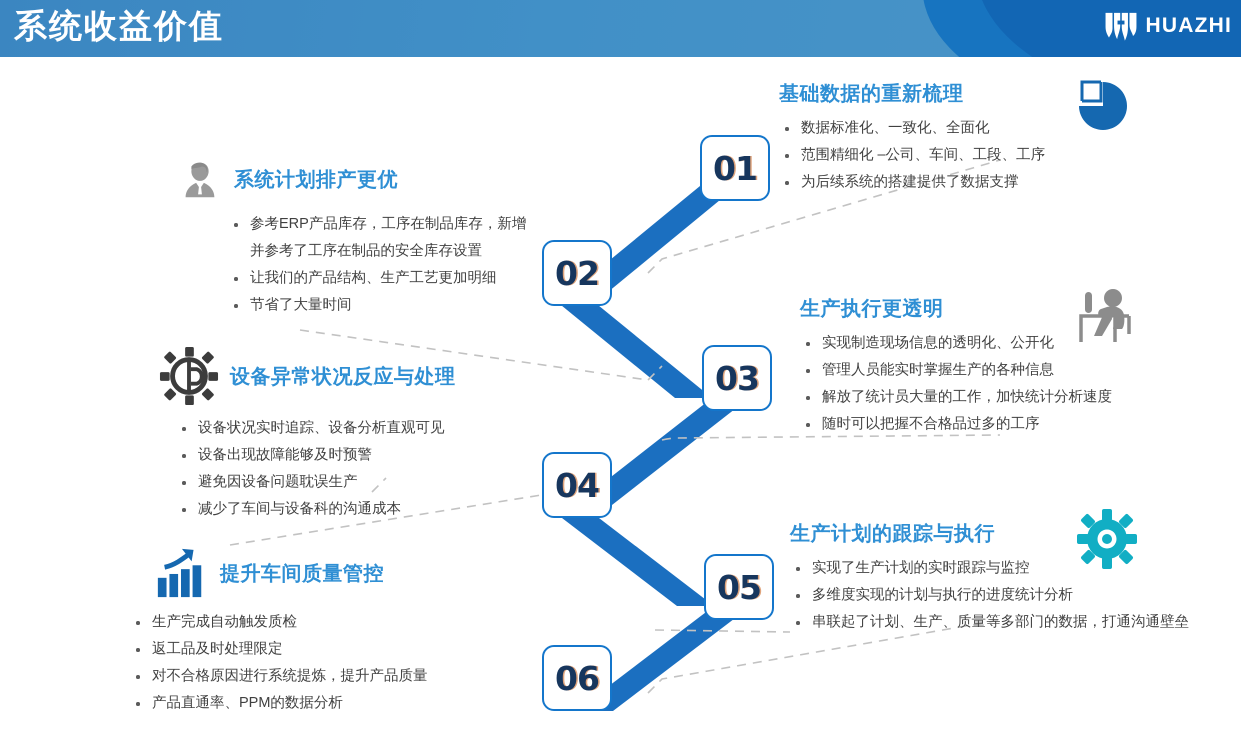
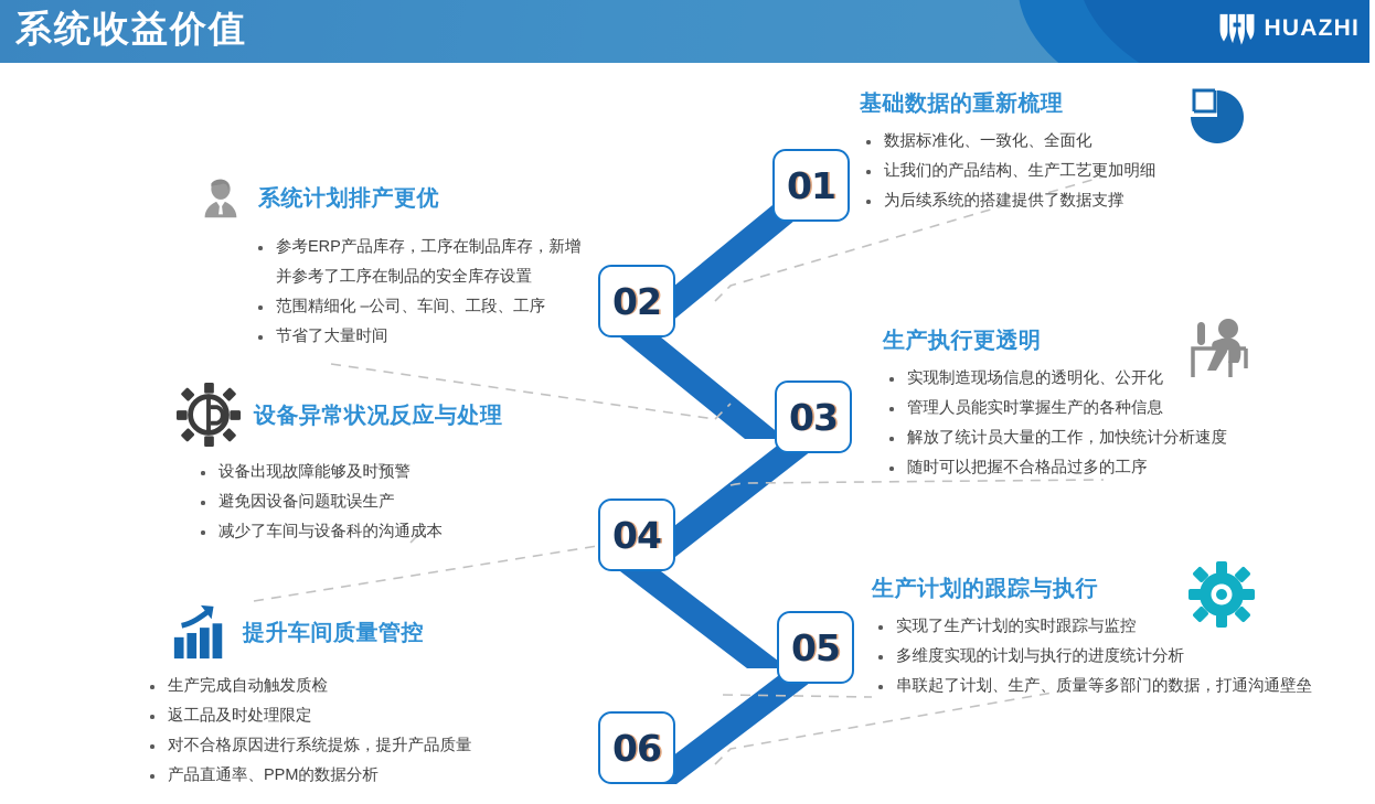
  系统收益价值
  HUAZHI
  01
  02
  03
  04
  05
  06
  基础数据的重新梳理
  数据标准化、一致化、全面化
- 范围精细化 –公司、车间、工段、工序
+ 让我们的产品结构、生产工艺更加明细
  为后续系统的搭建提供了数据支撑
  系统计划排产更优
  参考ERP产品库存，工序在制品库存，新增并参考了工序在制品的安全库存设置
- 让我们的产品结构、生产工艺更加明细
+ 范围精细化 –公司、车间、工段、工序
  节省了大量时间
  生产执行更透明
  实现制造现场信息的透明化、公开化
  管理人员能实时掌握生产的各种信息
  解放了统计员大量的工作，加快统计分析速度
  随时可以把握不合格品过多的工序
  设备异常状况反应与处理
- 设备状况实时追踪、设备分析直观可见
  设备出现故障能够及时预警
  避免因设备问题耽误生产
  减少了车间与设备科的沟通成本
  生产计划的跟踪与执行
  实现了生产计划的实时跟踪与监控
  多维度实现的计划与执行的进度统计分析
  串联起了计划、生产、质量等多部门的数据，打通沟通壁垒
  提升车间质量管控
  生产完成自动触发质检
  返工品及时处理限定
  对不合格原因进行系统提炼，提升产品质量
  产品直通率、PPM的数据分析
